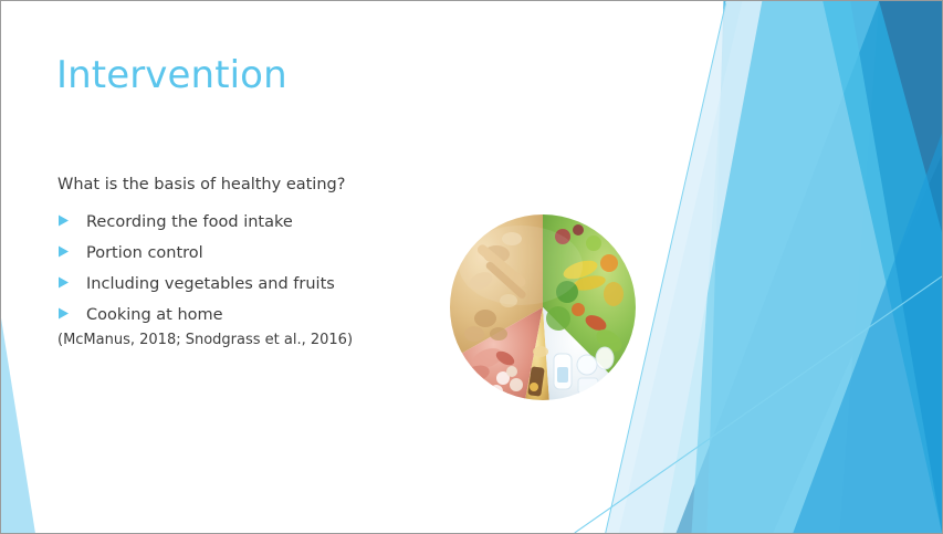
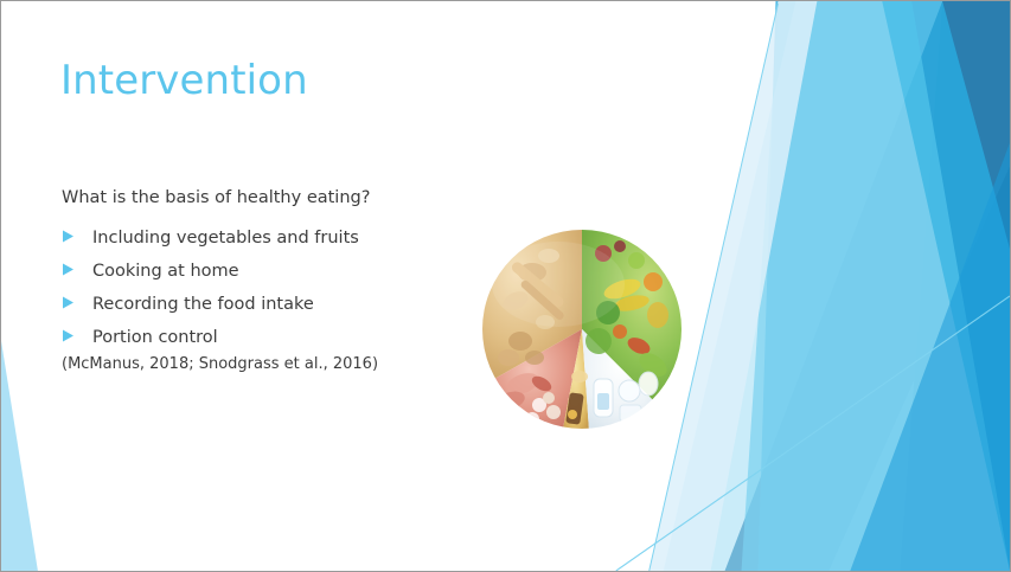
  Intervention
  What is the basis of healthy eating?
- Recording the food intake
+ Including vegetables and fruits
- Portion control
+ Cooking at home
- Including vegetables and fruits
+ Recording the food intake
- Cooking at home
+ Portion control
  (McManus, 2018; Snodgrass et al., 2016)
